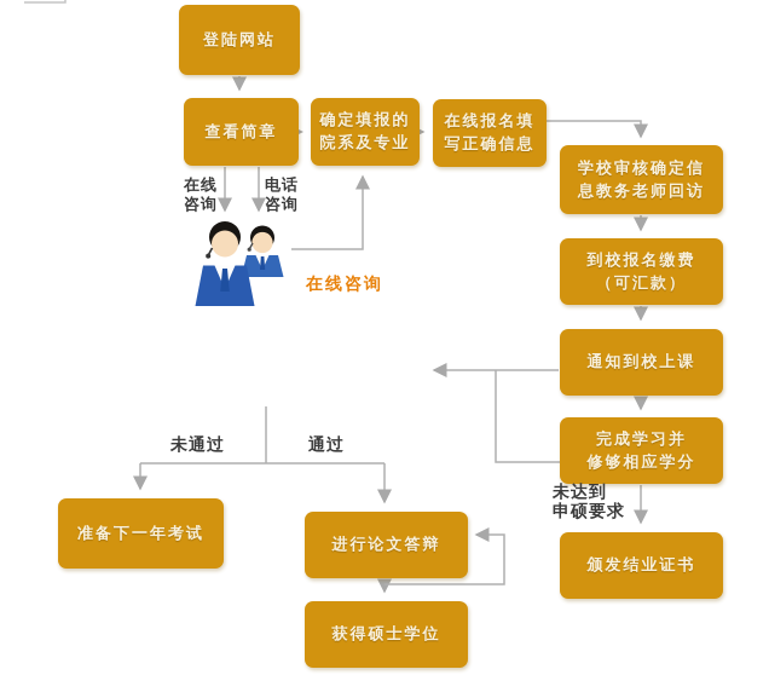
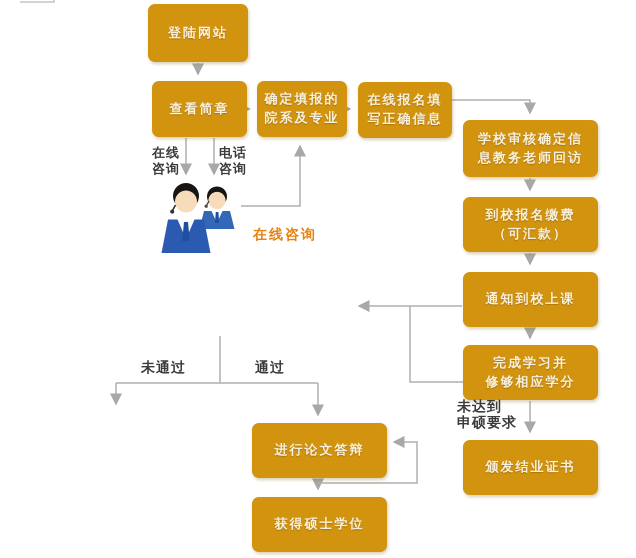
  登陆网站
  查看简章
  确定填报的
  院系及专业
  在线报名填
  写正确信息
  学校审核确定信
  息教务老师回访
  到校报名缴费
  （可汇款）
  通知到校上课
  完成学习并
  修够相应学分
  颁发结业证书
- 准备下一年考试
  进行论文答辩
  获得硕士学位
  在线
  咨询
  电话
  咨询
  未通过
  通过
  未达到
  申硕要求
  在线咨询
